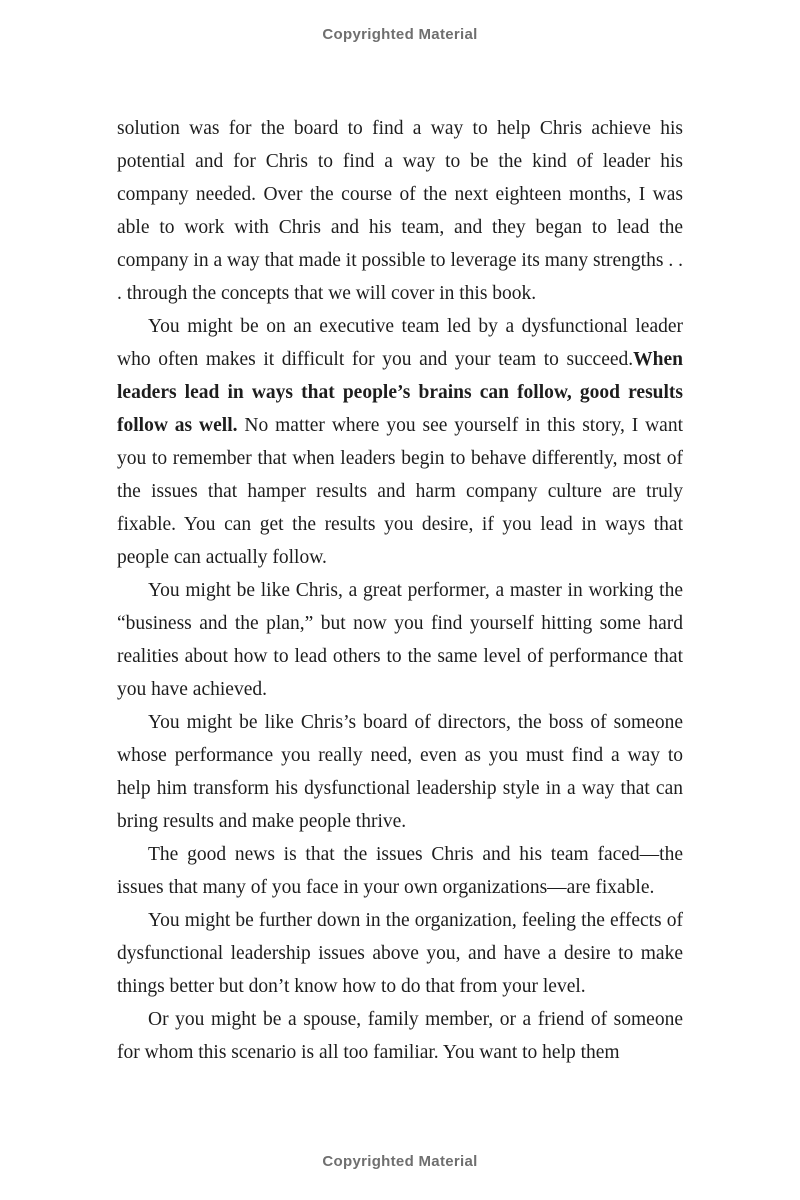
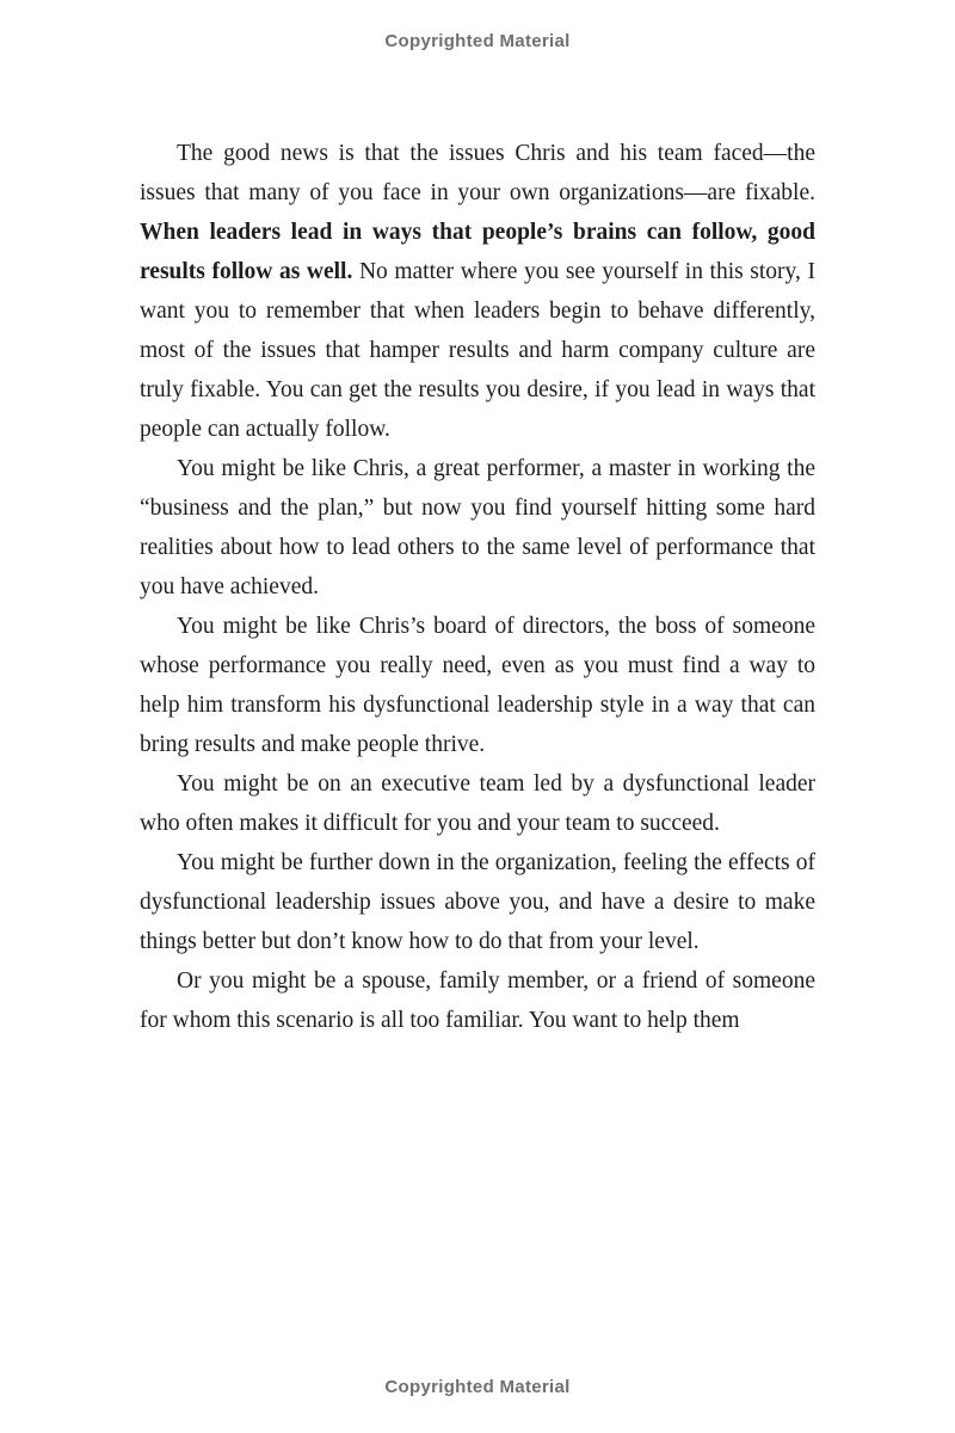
  Copyrighted Material
- solution was for the board to find a way to help Chris achieve his potential and for Chris to find a way to be the kind of leader his company needed. Over the course of the next eighteen months, I was able to work with Chris and his team, and they began to lead the company in a way that made it possible to leverage its many strengths . . . through the concepts that we will cover in this book.
- You might be on an executive team led by a dysfunctional leader who often makes it difficult for you and your team to succeed.When leaders lead in ways that people’s brains can follow, good results follow as well. No matter where you see yourself in this story, I want you to remember that when leaders begin to behave differently, most of the issues that hamper results and harm company culture are truly fixable. You can get the results you desire, if you lead in ways that people can actually follow.
+ The good news is that the issues Chris and his team faced—the issues that many of you face in your own organizations—are fixable. When leaders lead in ways that people’s brains can follow, good results follow as well. No matter where you see yourself in this story, I want you to remember that when leaders begin to behave differently, most of the issues that hamper results and harm company culture are truly fixable. You can get the results you desire, if you lead in ways that people can actually follow.
  You might be like Chris, a great performer, a master in working the “business and the plan,” but now you find yourself hitting some hard realities about how to lead others to the same level of performance that you have achieved.
  You might be like Chris’s board of directors, the boss of someone whose performance you really need, even as you must find a way to help him transform his dysfunctional leadership style in a way that can bring results and make people thrive.
- The good news is that the issues Chris and his team faced—the issues that many of you face in your own organizations—are fixable.
+ You might be on an executive team led by a dysfunctional leader who often makes it difficult for you and your team to succeed.
  You might be further down in the organization, feeling the effects of dysfunctional leadership issues above you, and have a desire to make things better but don’t know how to do that from your level.
  Or you might be a spouse, family member, or a friend of someone for whom this scenario is all too familiar. You want to help them
  Copyrighted Material
